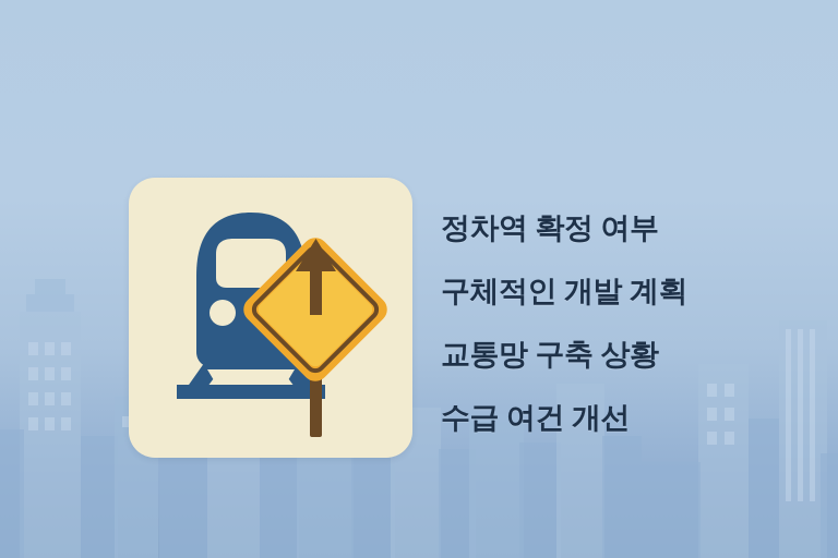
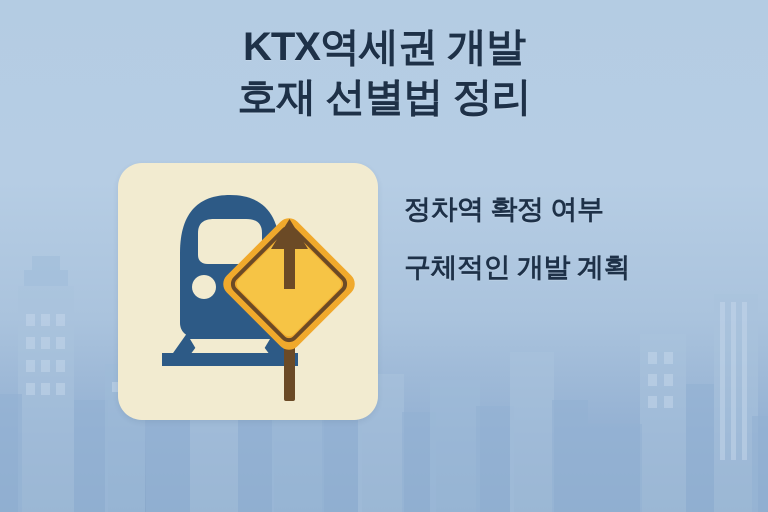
+ KTX역세권 개발
+ 호재 선별법 정리
  정차역 확정 여부
  구체적인 개발 계획
- 교통망 구축 상황
- 수급 여건 개선
